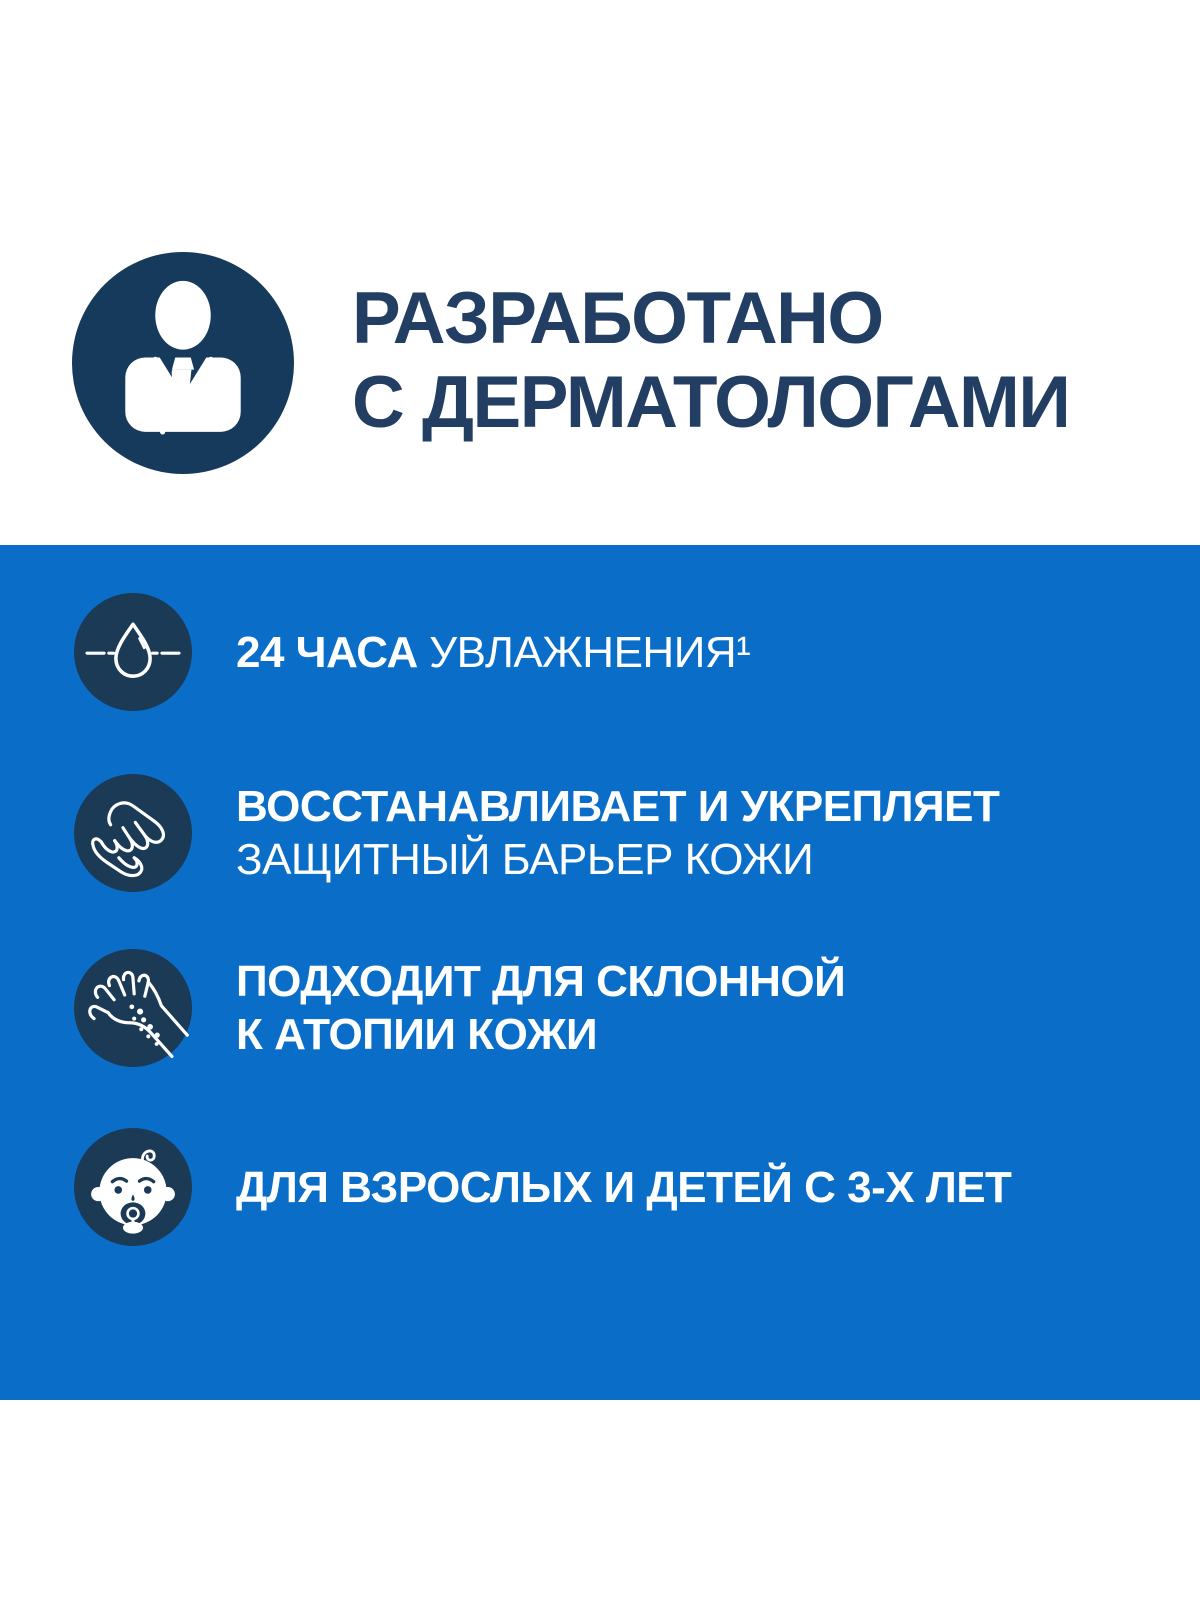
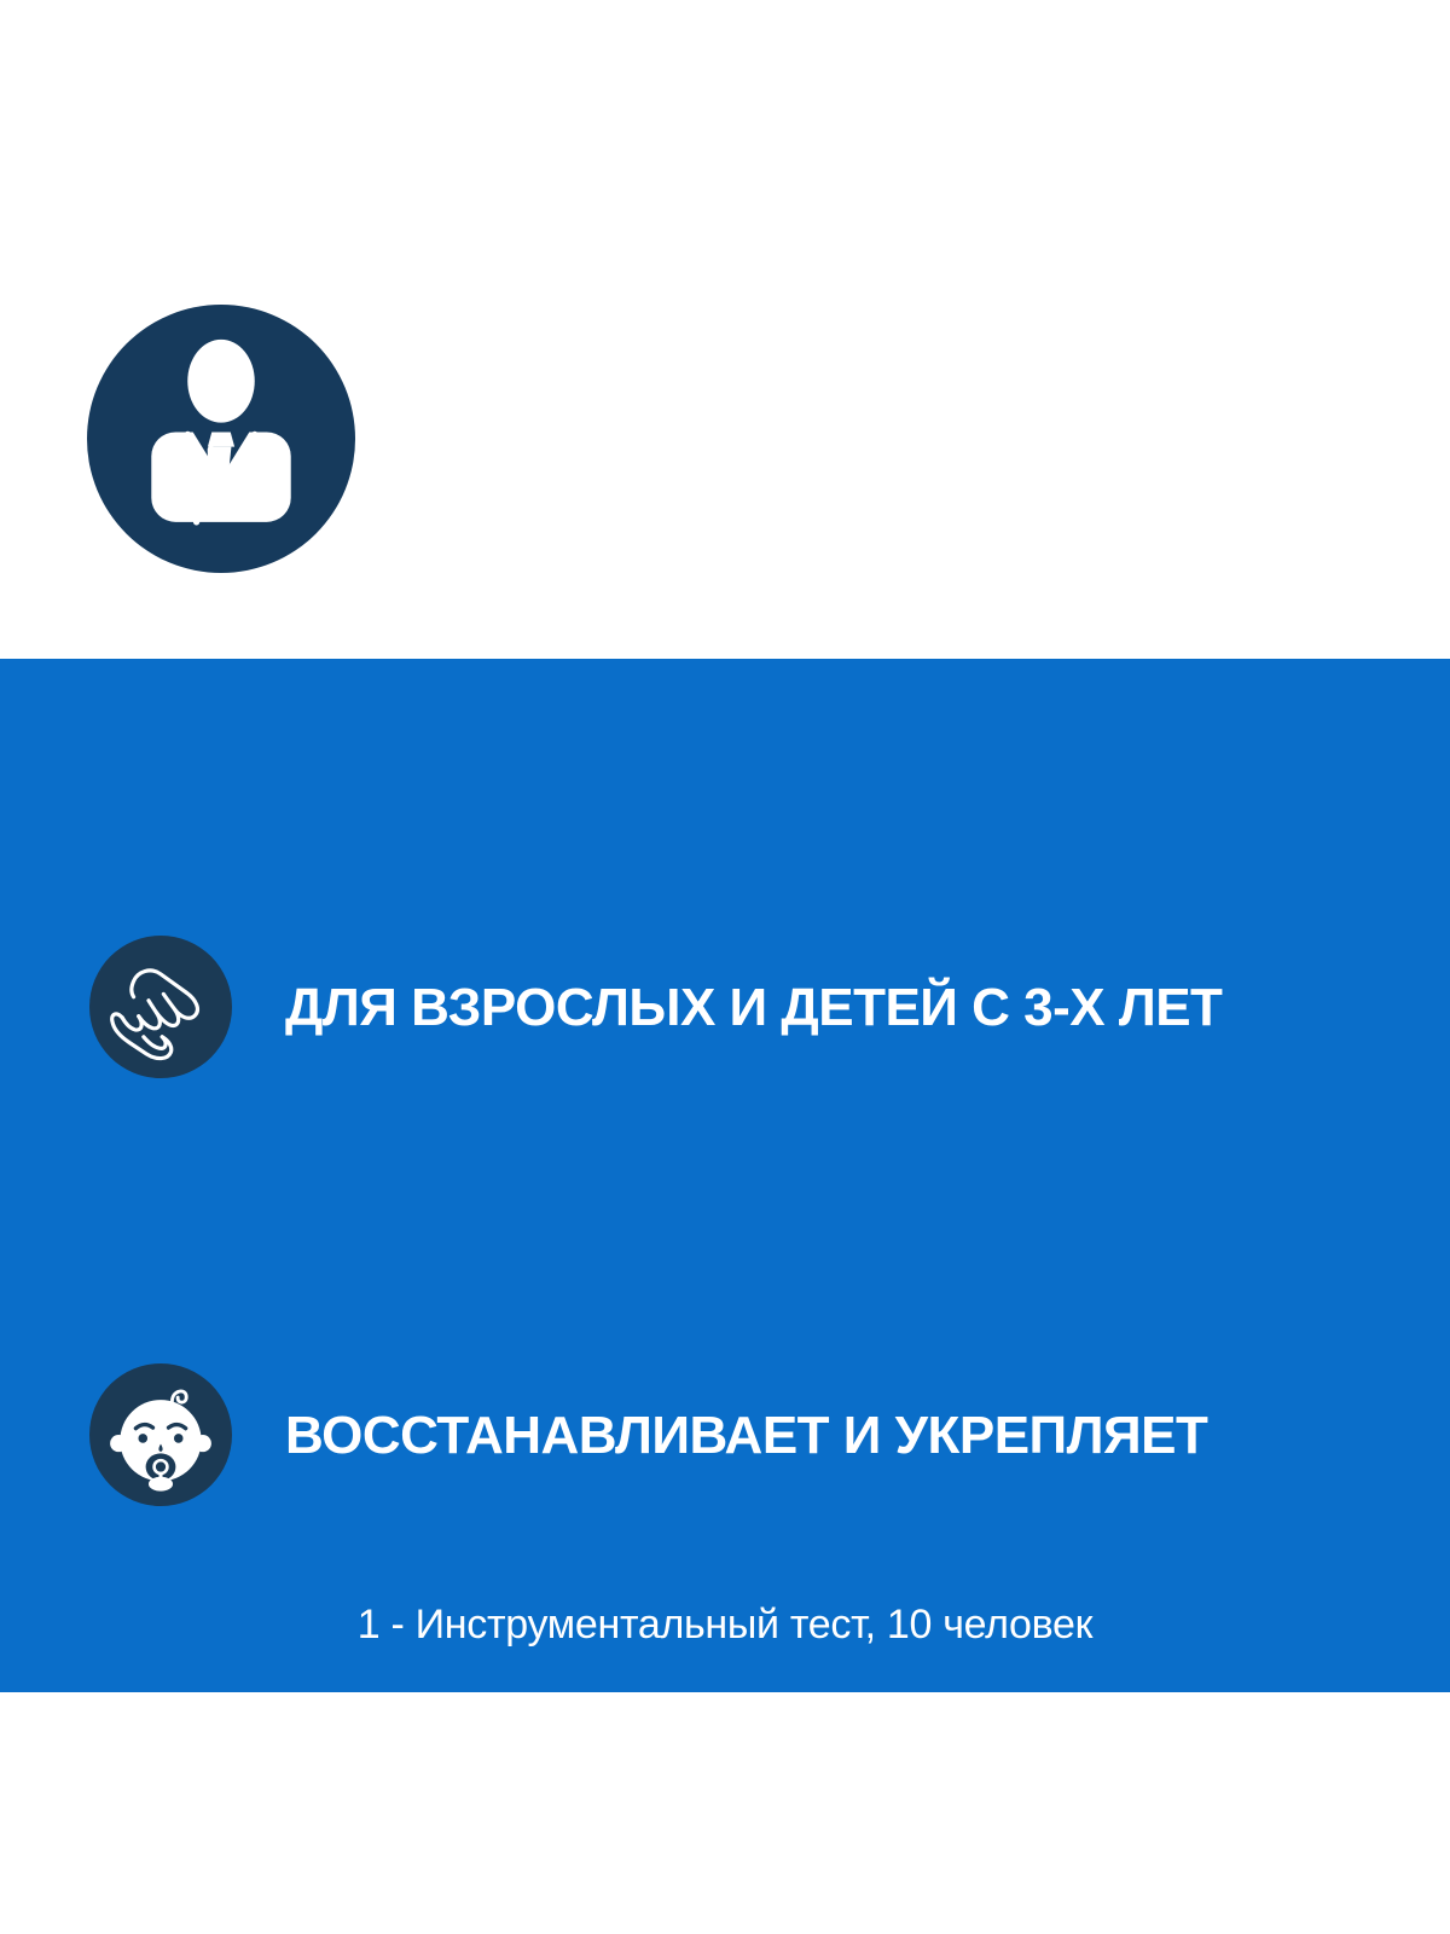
- РАЗРАБОТАНО
- С ДЕРМАТОЛОГАМИ
- 24 ЧАСА УВЛАЖНЕНИЯ¹
- ВОССТАНАВЛИВАЕТ И УКРЕПЛЯЕТ
+ ДЛЯ ВЗРОСЛЫХ И ДЕТЕЙ С 3-Х ЛЕТ
- ЗАЩИТНЫЙ БАРЬЕР КОЖИ
- ПОДХОДИТ ДЛЯ СКЛОННОЙ
- К АТОПИИ КОЖИ
- ДЛЯ ВЗРОСЛЫХ И ДЕТЕЙ С 3-Х ЛЕТ
+ ВОССТАНАВЛИВАЕТ И УКРЕПЛЯЕТ
+ 1 - Инструментальный тест, 10 человек
